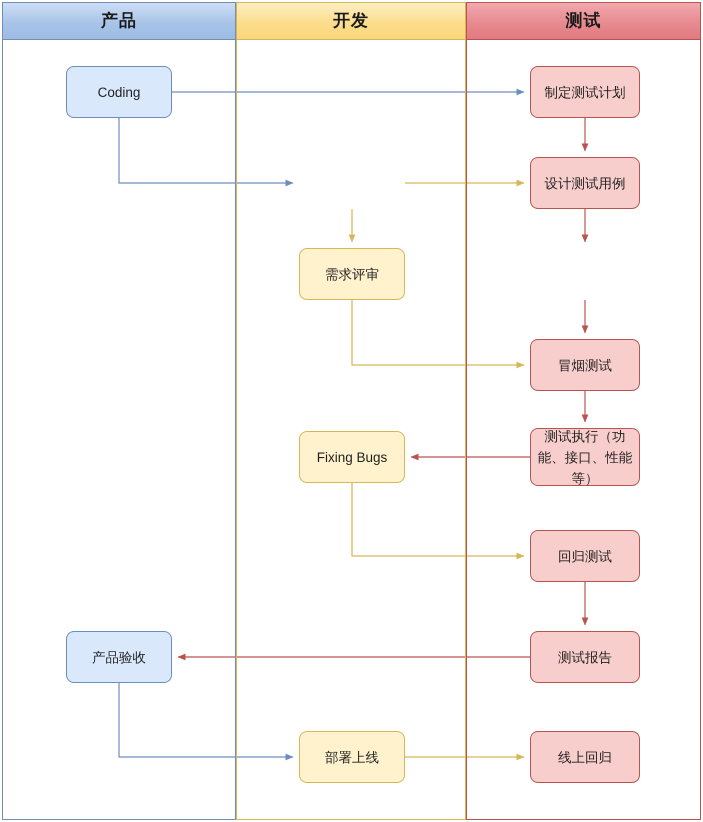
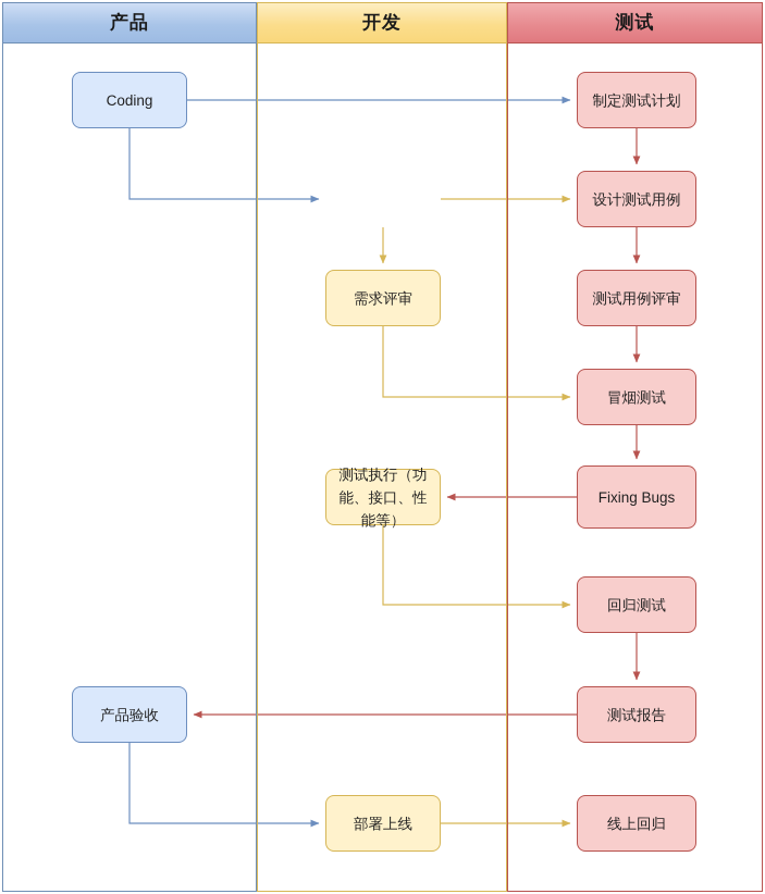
  产品
  开发
  测试
  Coding
  需求评审
- Fixing Bugs
+ 测试执行（功能、接口、性能等）
  部署上线
  产品验收
  制定测试计划
  设计测试用例
+ 测试用例评审
  冒烟测试
- 测试执行（功能、接口、性能等）
+ Fixing Bugs
  回归测试
  测试报告
  线上回归
